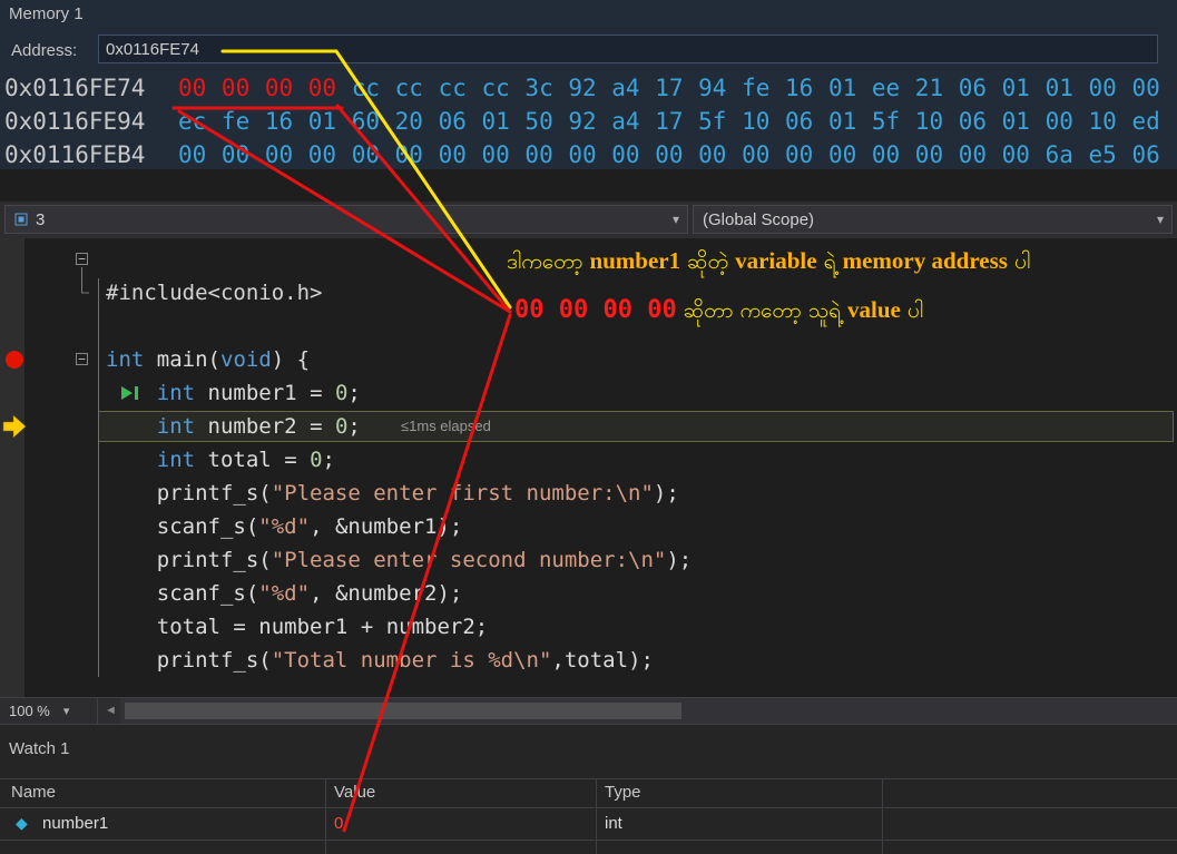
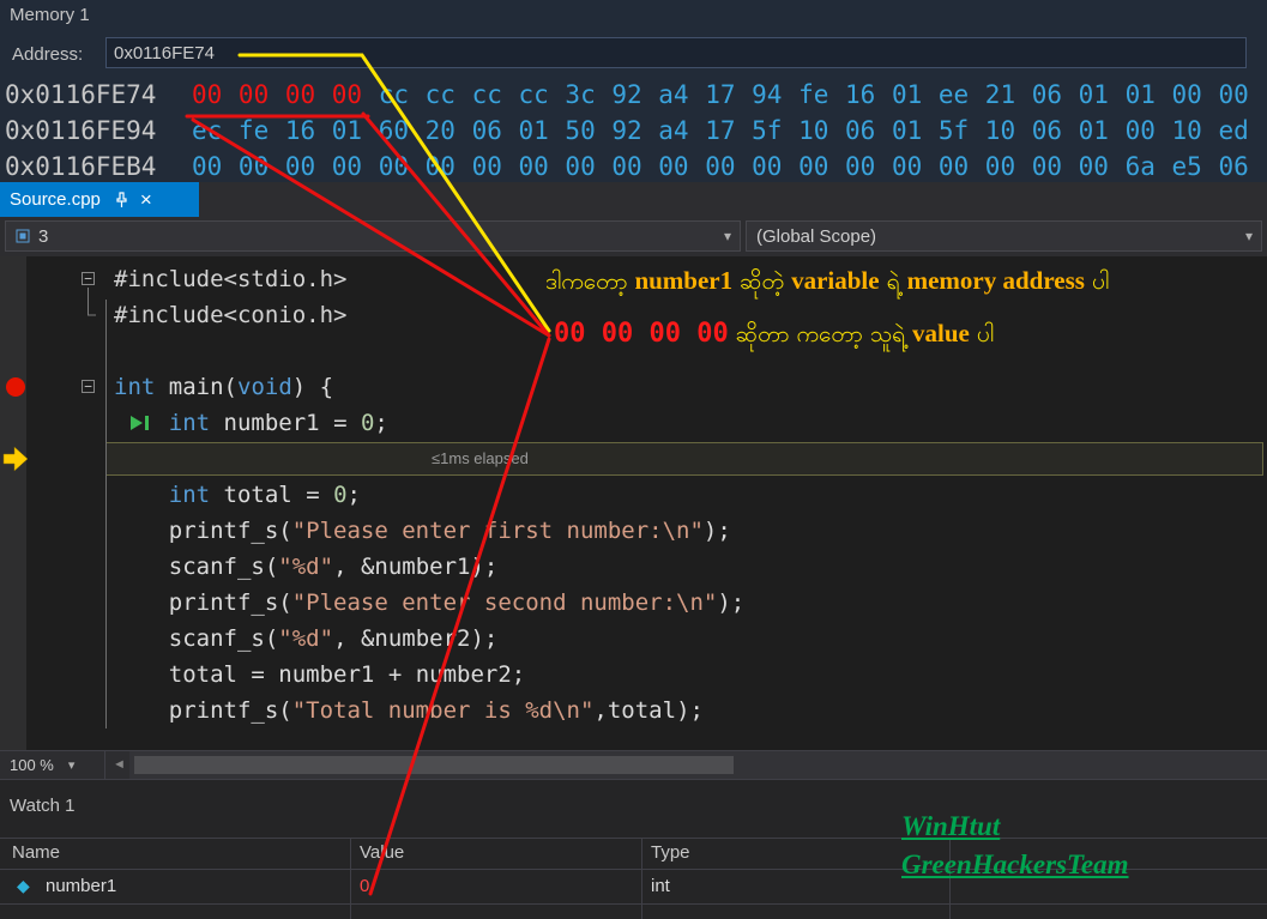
  Memory 1
  Address:
  0x0116FE74
  0x0116FE74 00 00 00 00 cc cc cc cc 3c 92 a4 17 94 fe 16 01 ee 21 06 01 01 00 00
  0x0116FE94 ec fe 16 01 60 20 06 01 50 92 a4 17 5f 10 06 01 5f 10 06 01 00 10 ed
  0x0116FEB4 00 00 00 00 00 00 00 00 00 00 00 00 00 00 00 00 00 00 00 00 6a e5 06
+ Source.cpp
+ ×
  3
  ▾
  (Global Scope)
  ▾
  −
+ #include<stdio.h>
  #include<conio.h>
  −
  int main(void) {
  int number1 = 0;
- int number2 = 0;
  ≤1ms elapsed
  int total = 0;
  printf_s("Please enter first number:\n");
  scanf_s("%d", &number1 ;
  printf_s("Please ente second number:\n");
  scanf_s("%d", &number2);
  total = number1 + number2;
  printf_s("Total number is %d\n",total);
  100 %
  ▾
  ◄
  Watch 1
  Name
  Vaue
  Type
  ◆
  number1
  0
  int
+ WinHtut
+ GreenHackersTeam
  ဒါကတော့ number1 ဆိုတဲ့ variable ရဲ့ memory address ပါ
  00 00 00 00 ဆိုတာ ကတော့ သူရဲ့ value ပါ
